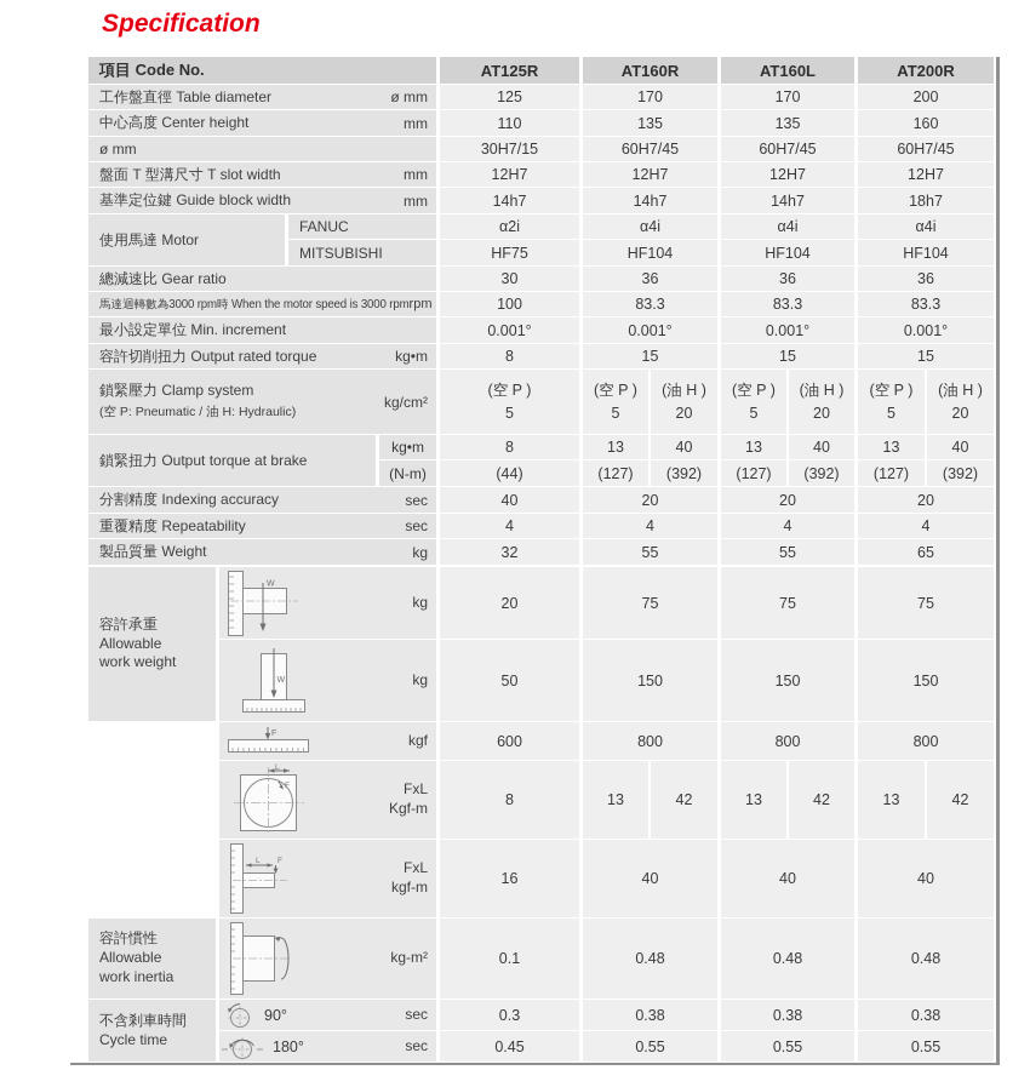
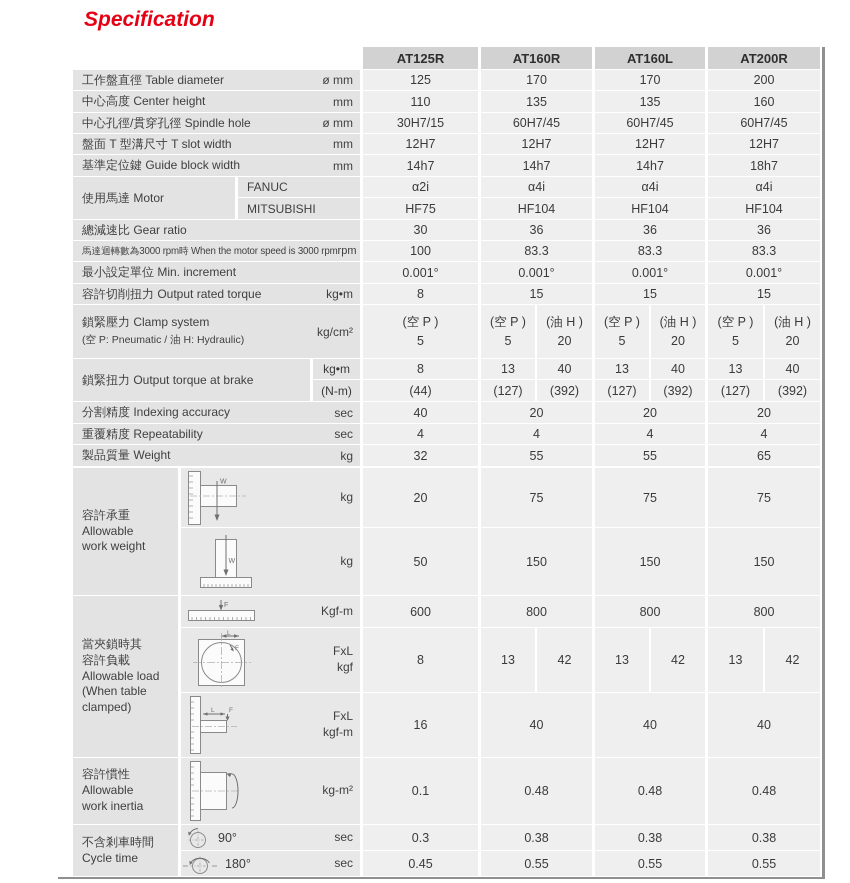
  Specification
- 項目 Code No.
  AT125R
  AT160R
  AT160L
  AT200R
  工作盤直徑 Table diameter
  ø mm
  125
  170
  170
  200
  中心高度 Center height
  mm
  110
  135
  135
  160
+ 中心孔徑/貫穿孔徑 Spindle hole
  ø mm
  30H7/15
  60H7/45
  60H7/45
  60H7/45
  盤面 T 型溝尺寸 T slot width
  mm
  12H7
  12H7
  12H7
  12H7
  基準定位鍵 Guide block width
  mm
  14h7
  14h7
  14h7
  18h7
  使用馬達 Motor
  FANUC
  α2i
  α4i
  α4i
  α4i
  MITSUBISHI
  HF75
  HF104
  HF104
  HF104
  總減速比 Gear ratio
  30
  36
  36
  36
  馬達迴轉數為3000 rpm時 When the motor speed is 3000 rpm
  rpm
  100
  83.3
  83.3
  83.3
  最小設定單位 Min. increment
  0.001°
  0.001°
  0.001°
  0.001°
  容許切削扭力 Output rated torque
  kg•m
  8
  15
  15
  15
  鎖緊壓力 Clamp system
  (空 P: Pneumatic / 油 H: Hydraulic)
  kg/cm²
  (空 P )
  5
  (空 P )
  5
  (油 H )
  20
  (空 P )
  5
  (油 H )
  20
  (空 P )
  5
  (油 H )
  20
  鎖緊扭力 Output torque at brake
  kg•m
  8
  13
  40
  13
  40
  13
  40
  (N-m)
  (44)
  (127)
  (392)
  (127)
  (392)
  (127)
  (392)
  分割精度 Indexing accuracy
  sec
  40
  20
  20
  20
  重覆精度 Repeatability
  sec
  4
  4
  4
  4
  製品質量 Weight
  kg
  32
  55
  55
  65
  容許承重
  Allowable
  work weight
  kg
  20
  75
  75
  75
  kg
  50
  150
  150
  150
+ 當夾鎖時其
+ 容許負載
+ Allowable load
+ (When table
+ clamped)
- kgf
+ Kgf-m
  600
  800
  800
  800
  FxL
- Kgf-m
+ kgf
  8
  13
  42
  13
  42
  13
  42
  FxL
  kgf-m
  16
  40
  40
  40
  容許慣性
  Allowable
  work inertia
  kg-m²
  0.1
  0.48
  0.48
  0.48
  不含剎車時間
  Cycle time
  90°
  sec
  0.3
  0.38
  0.38
  0.38
  180°
  sec
  0.45
  0.55
  0.55
  0.55
